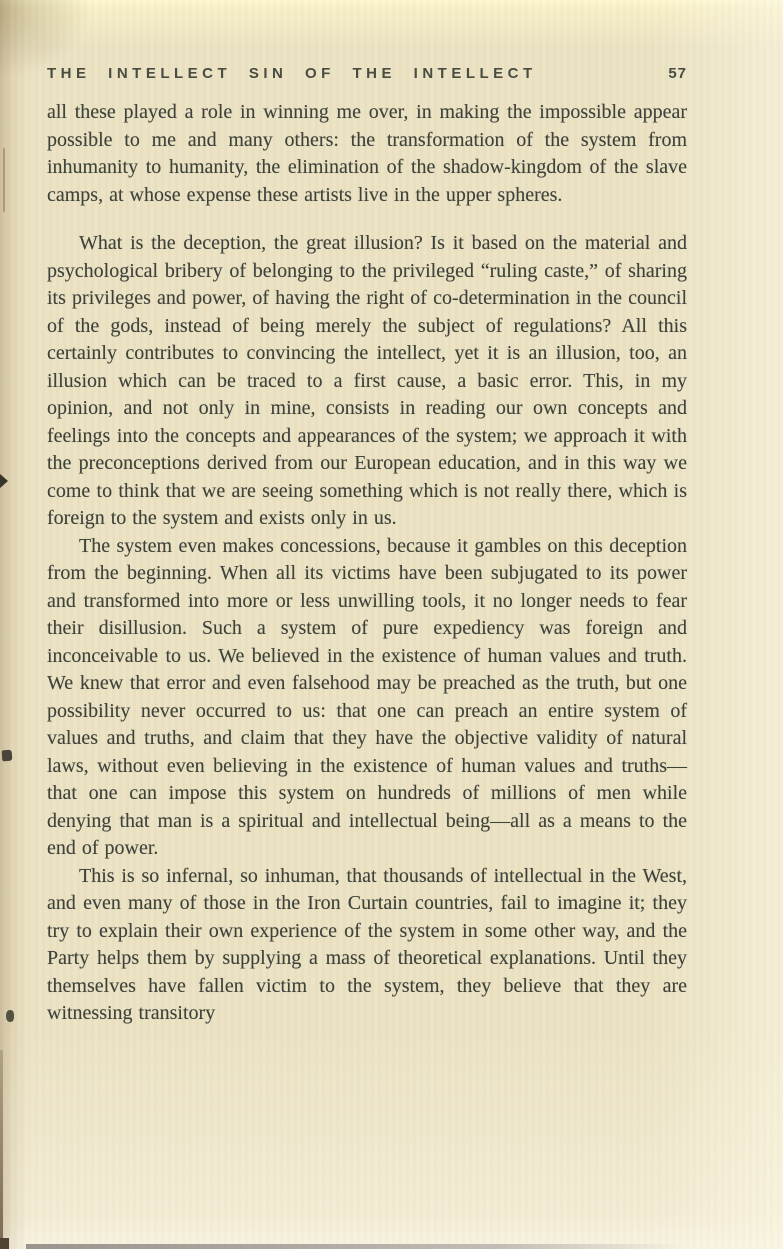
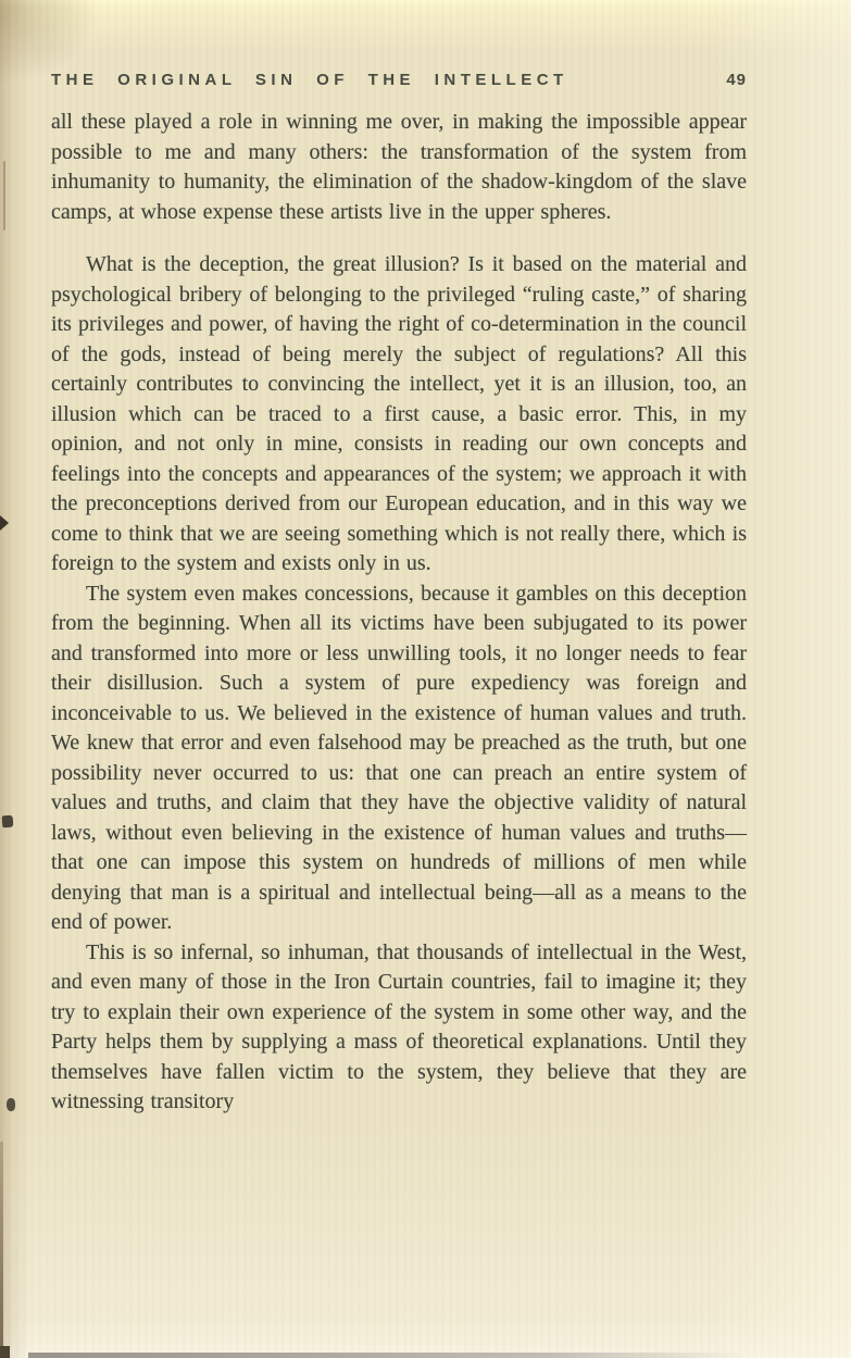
- THE INTELLECT SIN OF THE INTELLECT
+ THE ORIGINAL SIN OF THE INTELLECT
- 57
+ 49
  all these played a role in winning me over, in making the impossible appear possible to me and many others: the transformation of the system from inhumanity to humanity, the elimination of the shadow-kingdom of the slave camps, at whose expense these artists live in the upper spheres.
  What is the deception, the great illusion? Is it based on the material and psychological bribery of belonging to the privileged “ruling caste,” of sharing its privileges and power, of having the right of co-determination in the council of the gods, instead of being merely the subject of regulations? All this certainly contributes to convincing the intellect, yet it is an illusion, too, an illusion which can be traced to a first cause, a basic error. This, in my opinion, and not only in mine, consists in reading our own concepts and feelings into the concepts and appearances of the system; we approach it with the preconceptions derived from our European education, and in this way we come to think that we are seeing something which is not really there, which is foreign to the system and exists only in us.
  The system even makes concessions, because it gambles on this deception from the beginning. When all its victims have been subjugated to its power and transformed into more or less unwilling tools, it no longer needs to fear their disillusion. Such a system of pure expediency was foreign and inconceivable to us. We believed in the existence of human values and truth. We knew that error and even falsehood may be preached as the truth, but one possibility never occurred to us: that one can preach an entire system of values and truths, and claim that they have the objective validity of natural laws, without even believing in the existence of human values and truths—that one can impose this system on hundreds of millions of men while denying that man is a spiritual and intellectual being—all as a means to the end of power.
  This is so infernal, so inhuman, that thousands of intellectual in the West, and even many of those in the Iron Curtain countries, fail to imagine it; they try to explain their own experience of the system in some other way, and the Party helps them by supplying a mass of theoretical explanations. Until they themselves have fallen victim to the system, they believe that they are witnessing transitory
